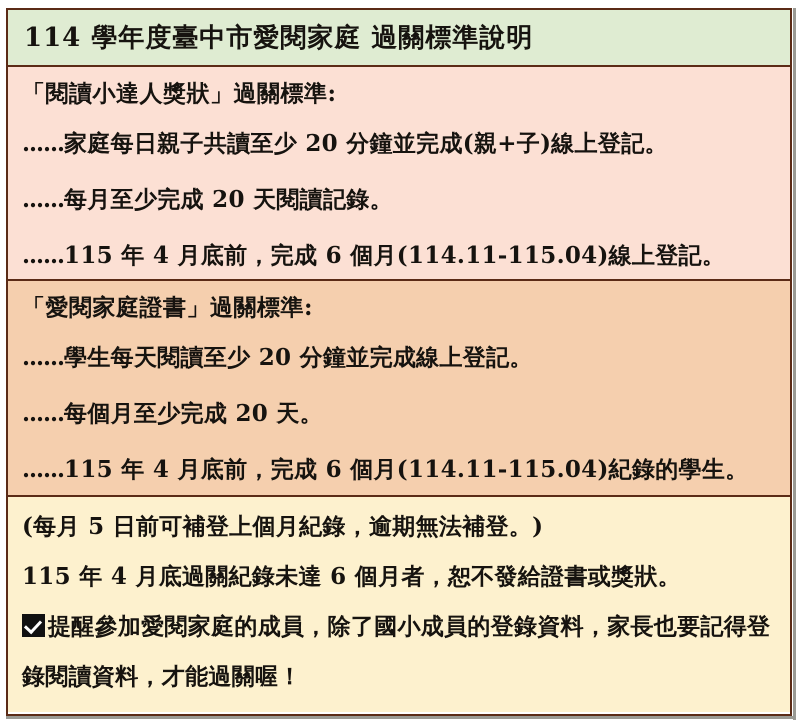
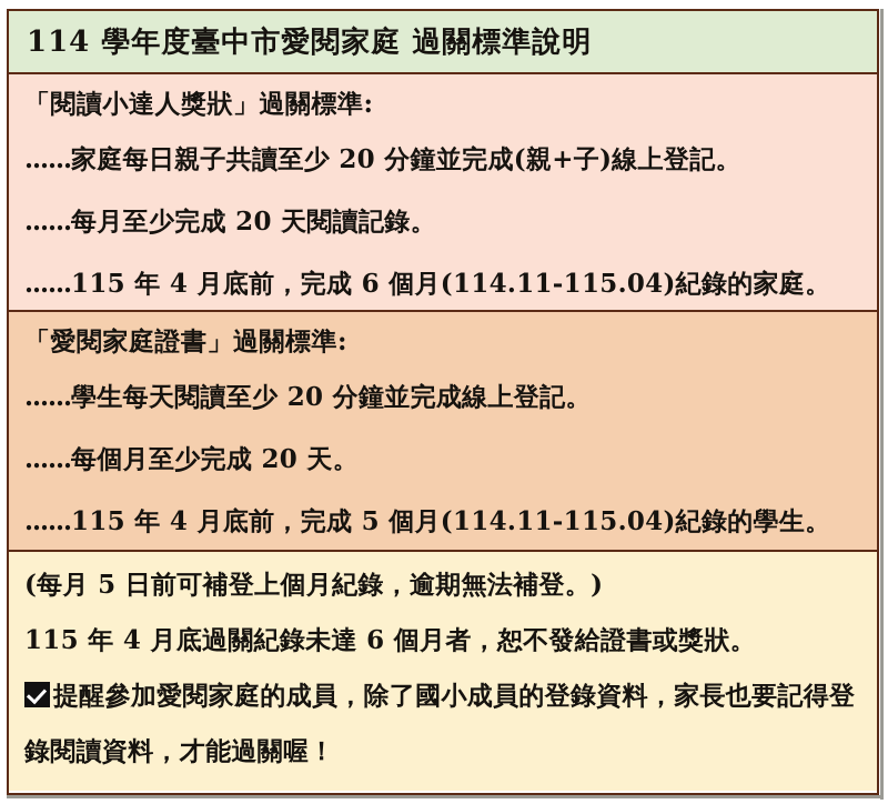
  114 學年度臺中市愛閱家庭 過關標準說明
  「閱讀小達人獎狀」過關標準:
  ......家庭每日親子共讀至少 20 分鐘並完成(親+子)線上登記。
  ......每月至少完成 20 天閱讀記錄。
- ......115 年 4 月底前，完成 6 個月(114.11-115.04)線上登記。
+ ......115 年 4 月底前，完成 6 個月(114.11-115.04)紀錄的家庭。
  「愛閱家庭證書」過關標準:
  ......學生每天閱讀至少 20 分鐘並完成線上登記。
  ......每個月至少完成 20 天。
- ......115 年 4 月底前，完成 6 個月(114.11-115.04)紀錄的學生。
+ ......115 年 4 月底前，完成 5 個月(114.11-115.04)紀錄的學生。
  (每月 5 日前可補登上個月紀錄，逾期無法補登。)
  115 年 4 月底過關紀錄未達 6 個月者，恕不發給證書或獎狀。
  提醒參加愛閱家庭的成員，除了國小成員的登錄資料，家長也要記得登錄閱讀資料，才能過關喔！
